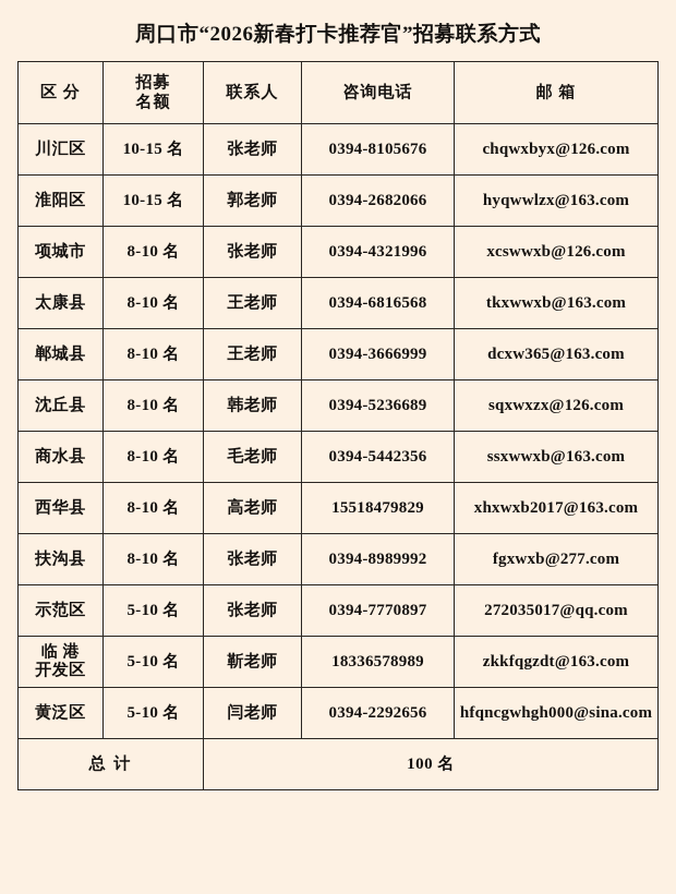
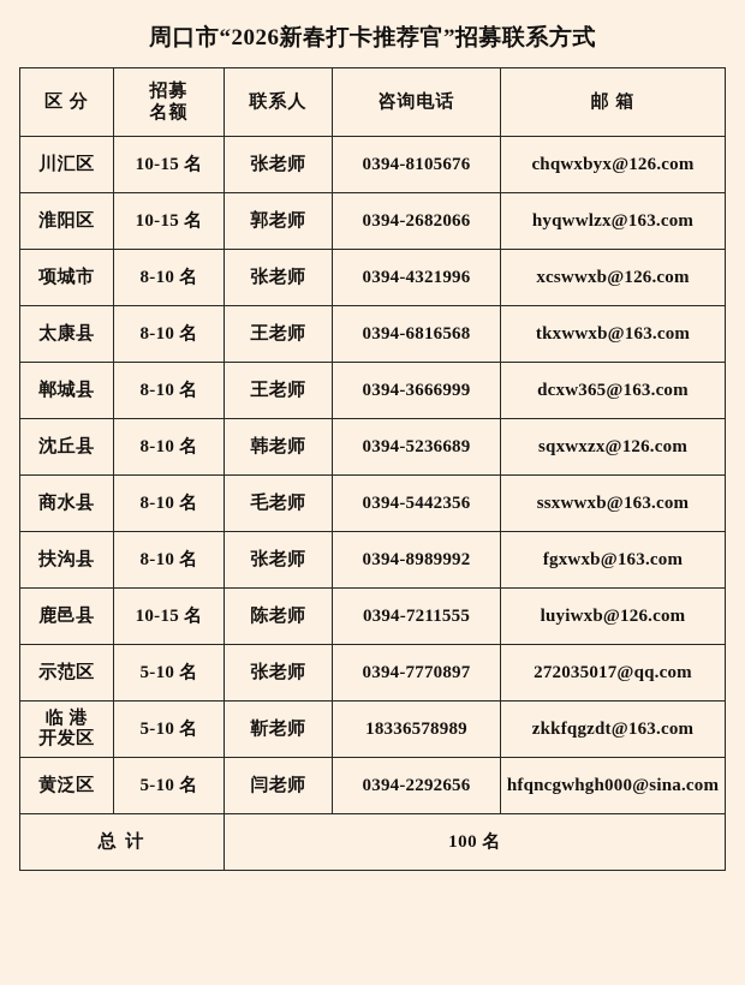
  周口市“2026新春打卡推荐官”招募联系方式
  区 分	招募 名额	联系人	咨询电话	邮 箱
  川汇区	10-15 名	张老师	0394-8105676	chqwxbyx@126.com
  淮阳区	10-15 名	郭老师	0394-2682066	hyqwwlzx@163.com
  项城市	8-10 名	张老师	0394-4321996	xcswwxb@126.com
  太康县	8-10 名	王老师	0394-6816568	tkxwwxb@163.com
  郸城县	8-10 名	王老师	0394-3666999	dcxw365@163.com
  沈丘县	8-10 名	韩老师	0394-5236689	sqxwxzx@126.com
  商水县	8-10 名	毛老师	0394-5442356	ssxwwxb@163.com
- 西华县	8-10 名	高老师	15518479829	xhxwxb2017@163.com
- 扶沟县	8-10 名	张老师	0394-8989992	fgxwxb@277.com
+ 扶沟县	8-10 名	张老师	0394-8989992	fgxwxb@163.com
+ 鹿邑县	10-15 名	陈老师	0394-7211555	luyiwxb@126.com
  示范区	5-10 名	张老师	0394-7770897	272035017@qq.com
  临 港 开发区	5-10 名	靳老师	18336578989	zkkfqgzdt@163.com
  黄泛区	5-10 名	闫老师	0394-2292656	hfqncgwhgh000@sina.com
  总 计	100 名
